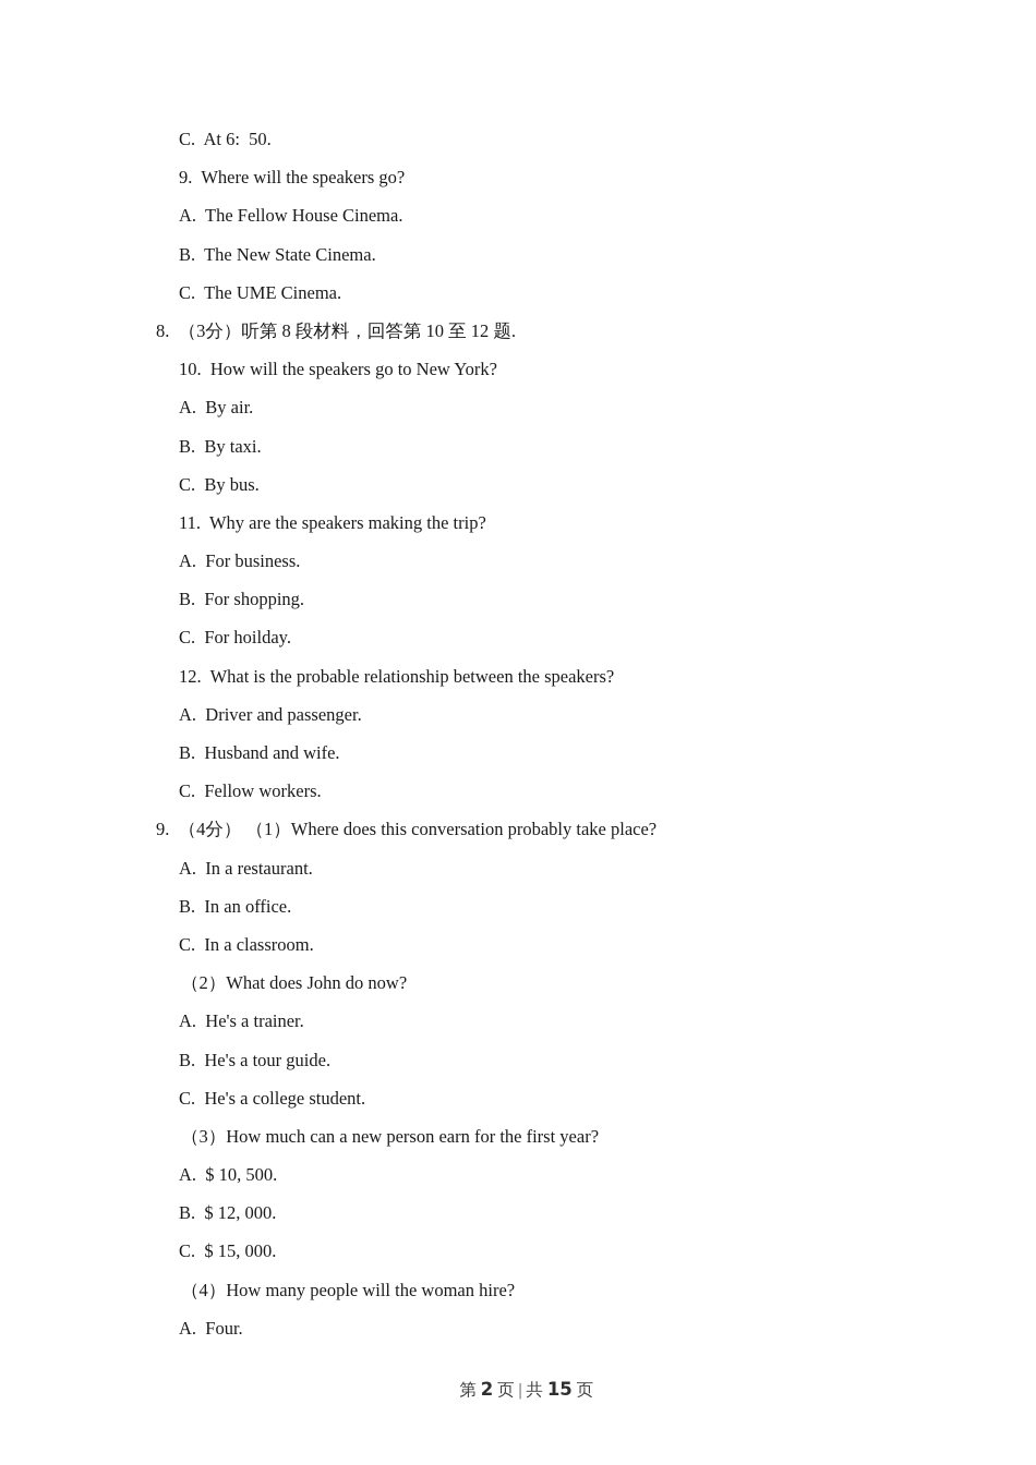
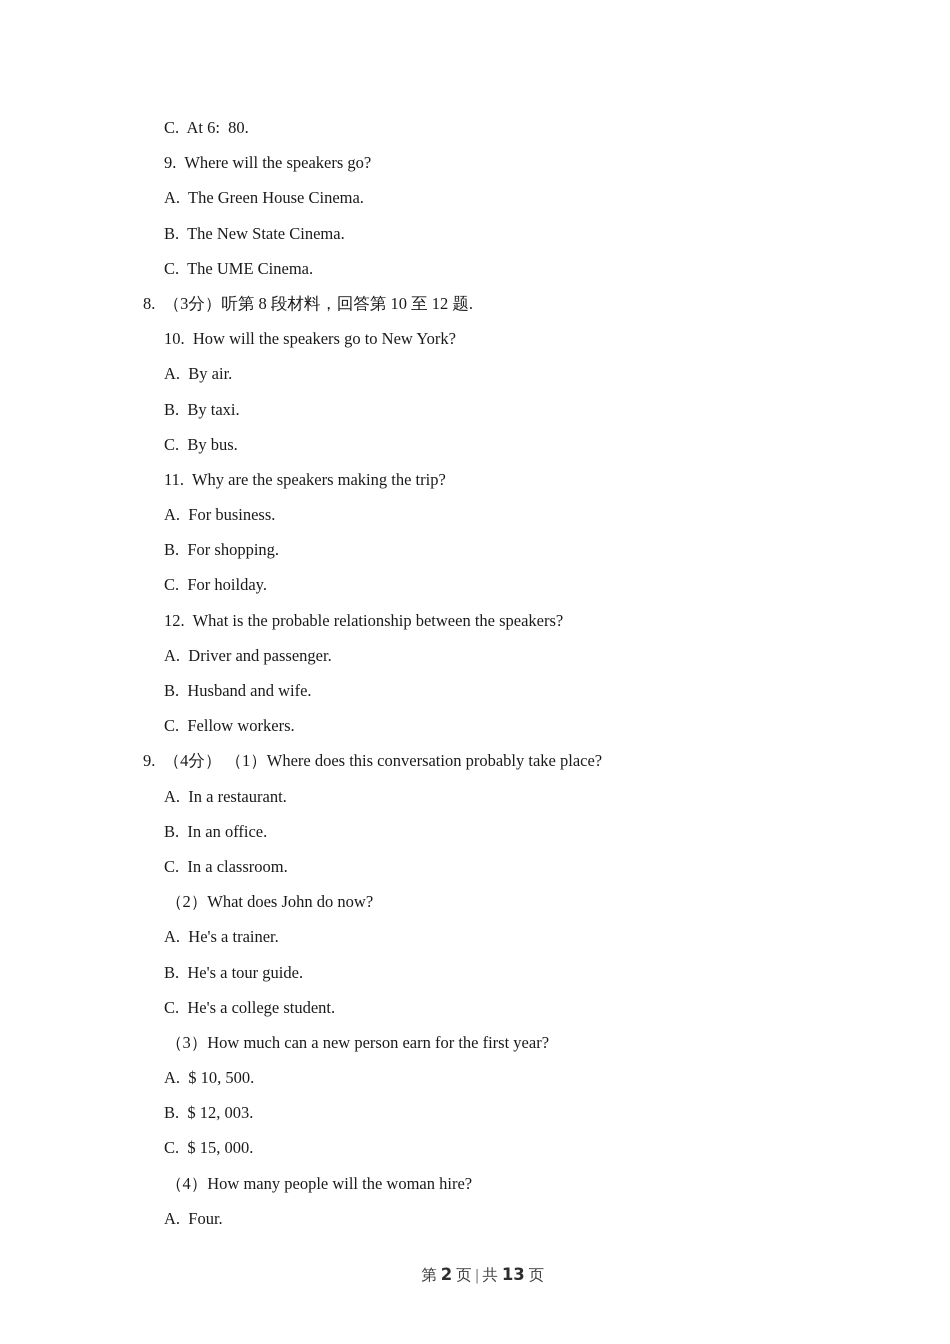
- C. At 6: 50.
+ C. At 6: 80.
  9. Where will the speakers go?
- A. The Fellow House Cinema.
+ A. The Green House Cinema.
  B. The New State Cinema.
  C. The UME Cinema.
  8. （3分）听第 8 段材料，回答第 10 至 12 题.
  10. How will the speakers go to New York?
  A. By air.
  B. By taxi.
  C. By bus.
  11. Why are the speakers making the trip?
  A. For business.
  B. For shopping.
  C. For hoilday.
  12. What is the probable relationship between the speakers?
  A. Driver and passenger.
  B. Husband and wife.
  C. Fellow workers.
  9. （4分） （1）Where does this conversation probably take place?
  A. In a restaurant.
  B. In an office.
  C. In a classroom.
  （2）What does John do now?
  A. He's a trainer.
  B. He's a tour guide.
  C. He's a college student.
  （3）How much can a new person earn for the first year?
  A. $ 10, 500.
- B. $ 12, 000.
+ B. $ 12, 003.
  C. $ 15, 000.
  （4）How many people will the woman hire?
  A. Four.
- 第 2 页 | 共 15 页
+ 第 2 页 | 共 13 页
